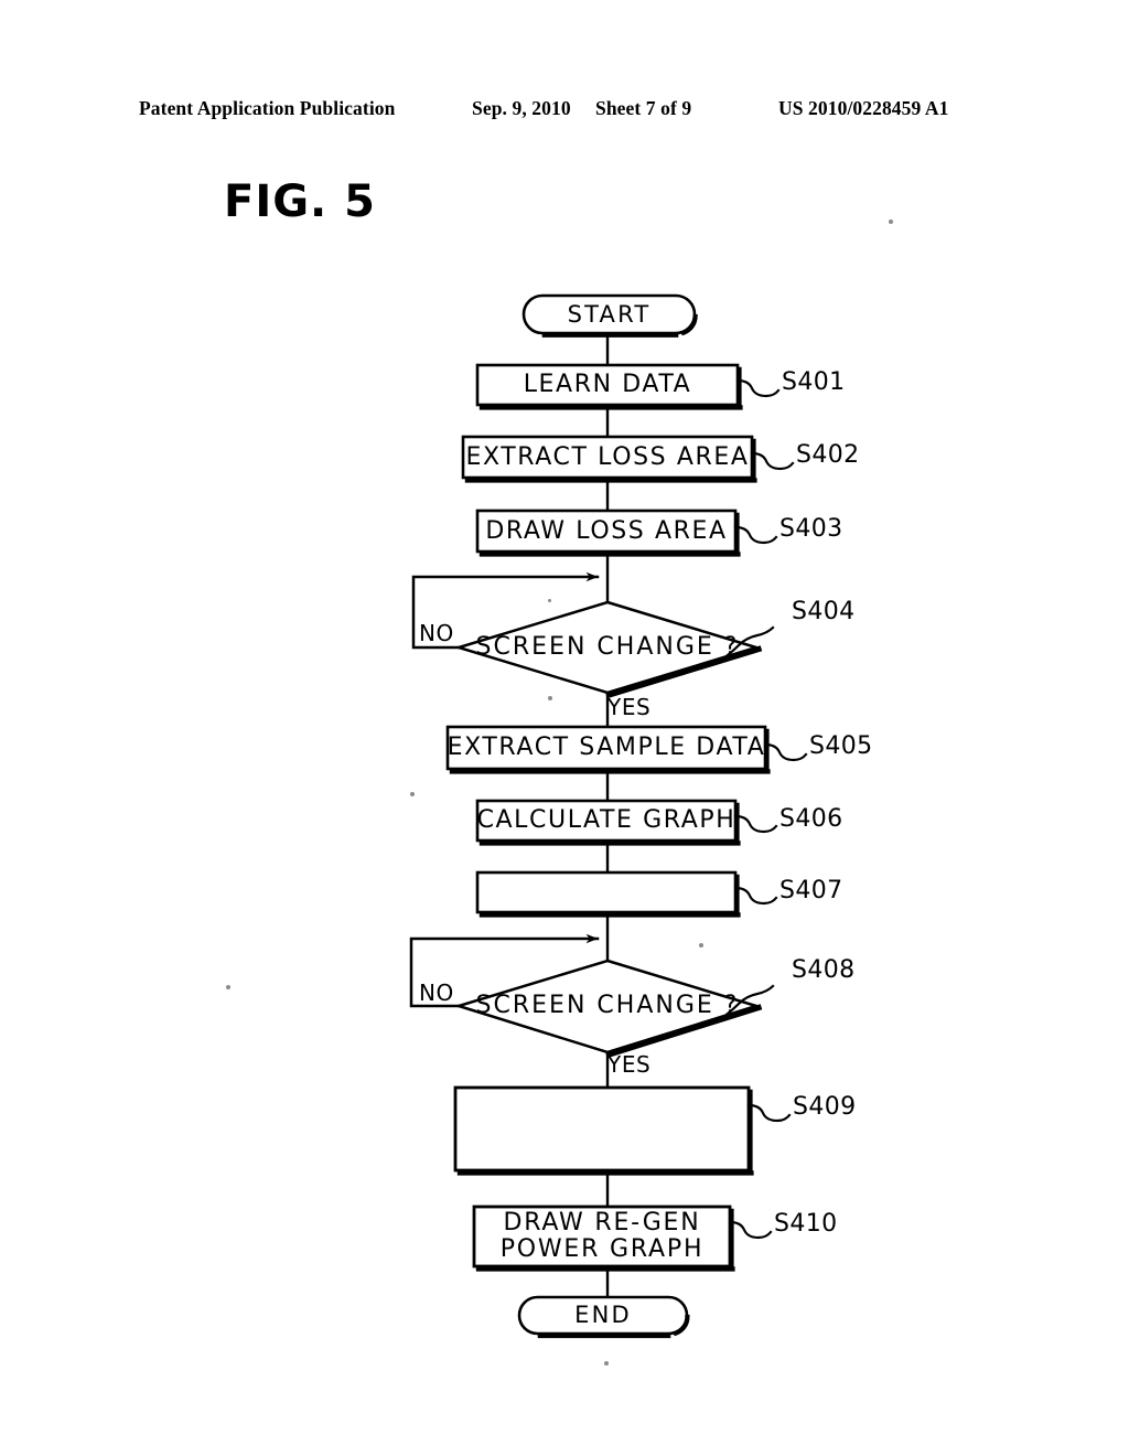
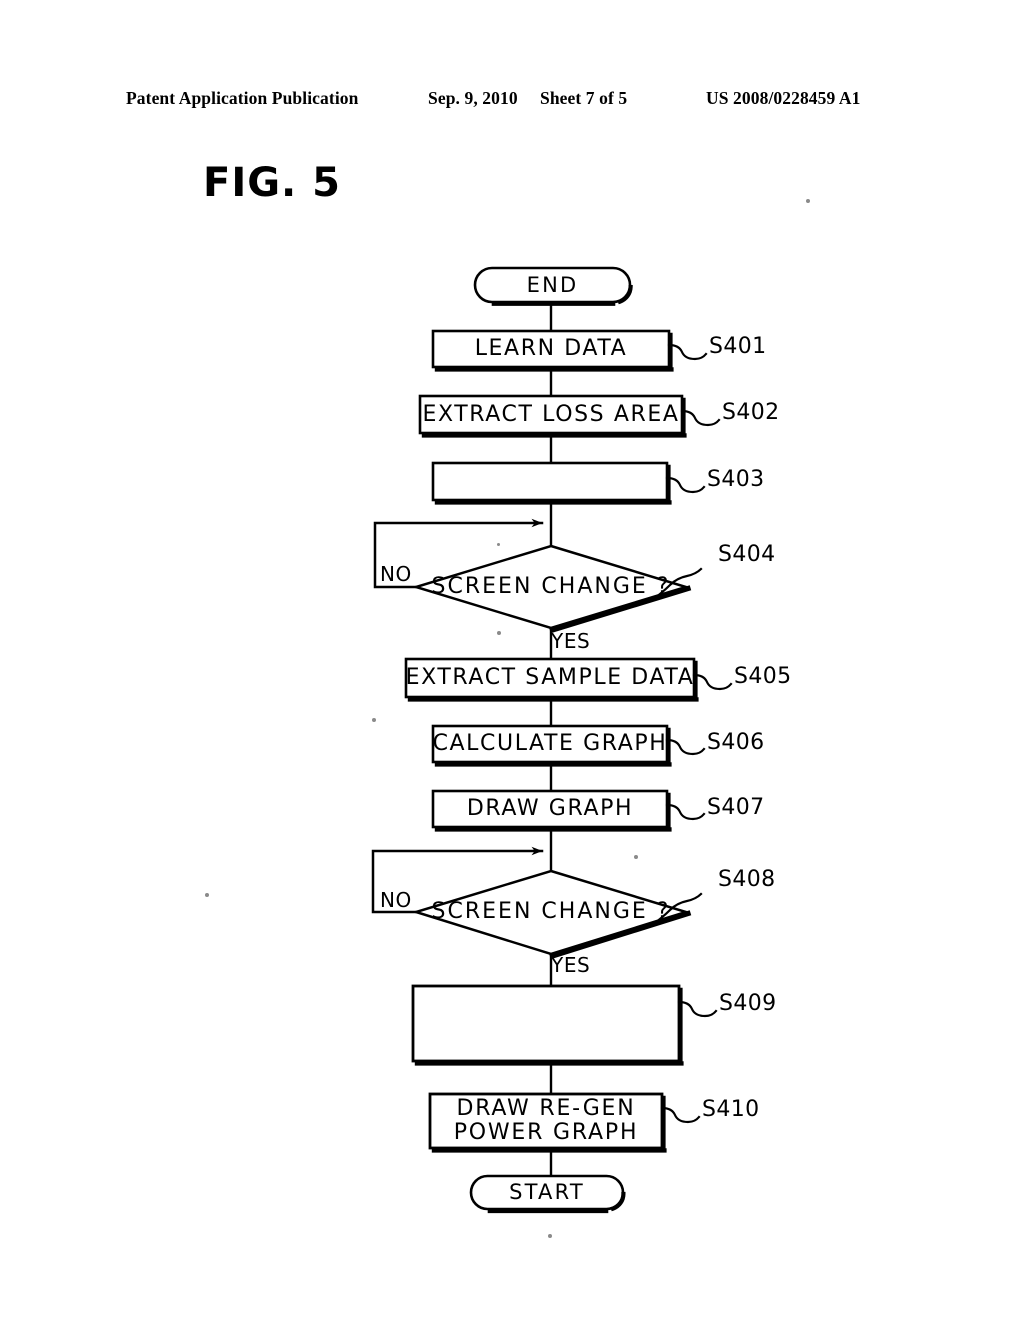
  Patent Application Publication
  Sep. 9, 2010
- Sheet 7 of 9
+ Sheet 7 of 5
- US 2010/0228459 A1
+ US 2008/0228459 A1
  FIG. 5
- START
+ END
  LEARN DATA
  EXTRACT LOSS AREA
- DRAW LOSS AREA
  SCREEN CHANGE ?
  EXTRACT SAMPLE DATA
  CALCULATE GRAPH
+ DRAW GRAPH
  SCREEN CHANGE ?
  DRAW RE-GEN
  POWER GRAPH
- END
+ START
  S401
  S402
  S403
  S404
  S405
  S406
  S407
  S408
  S409
  S410
  NO
  YES
  NO
  YES
